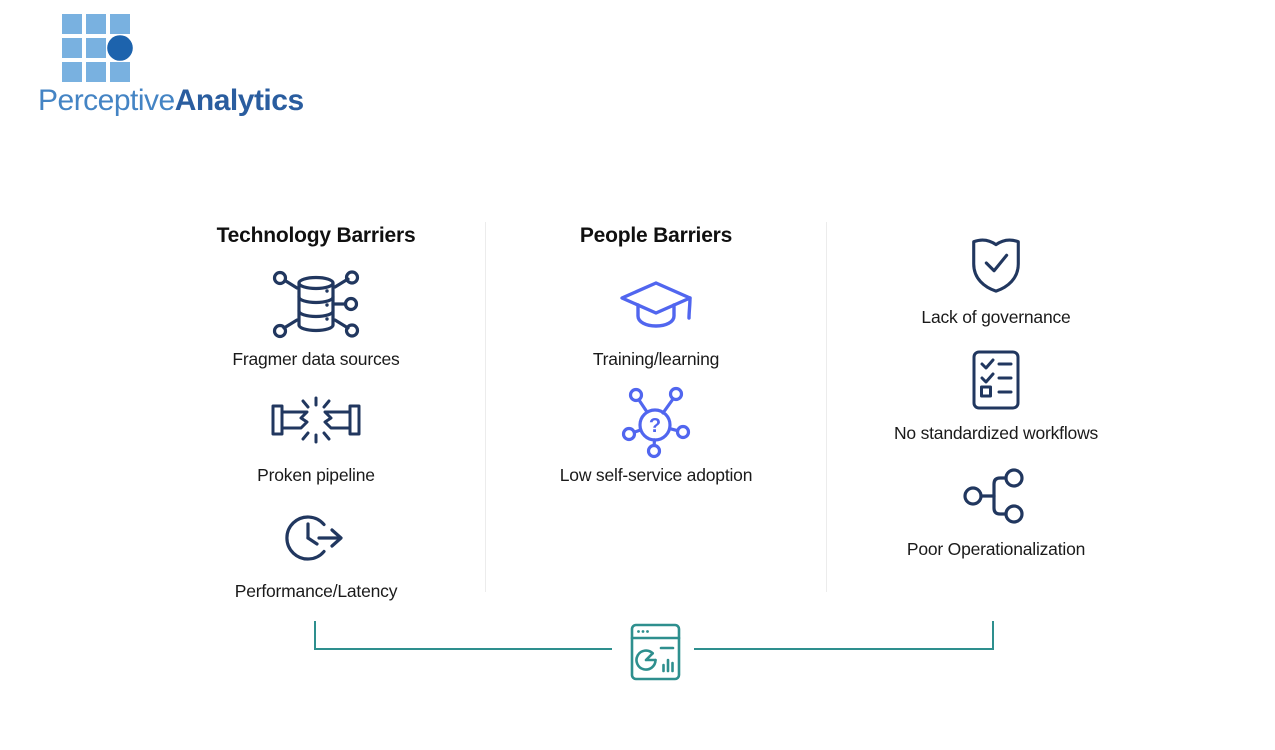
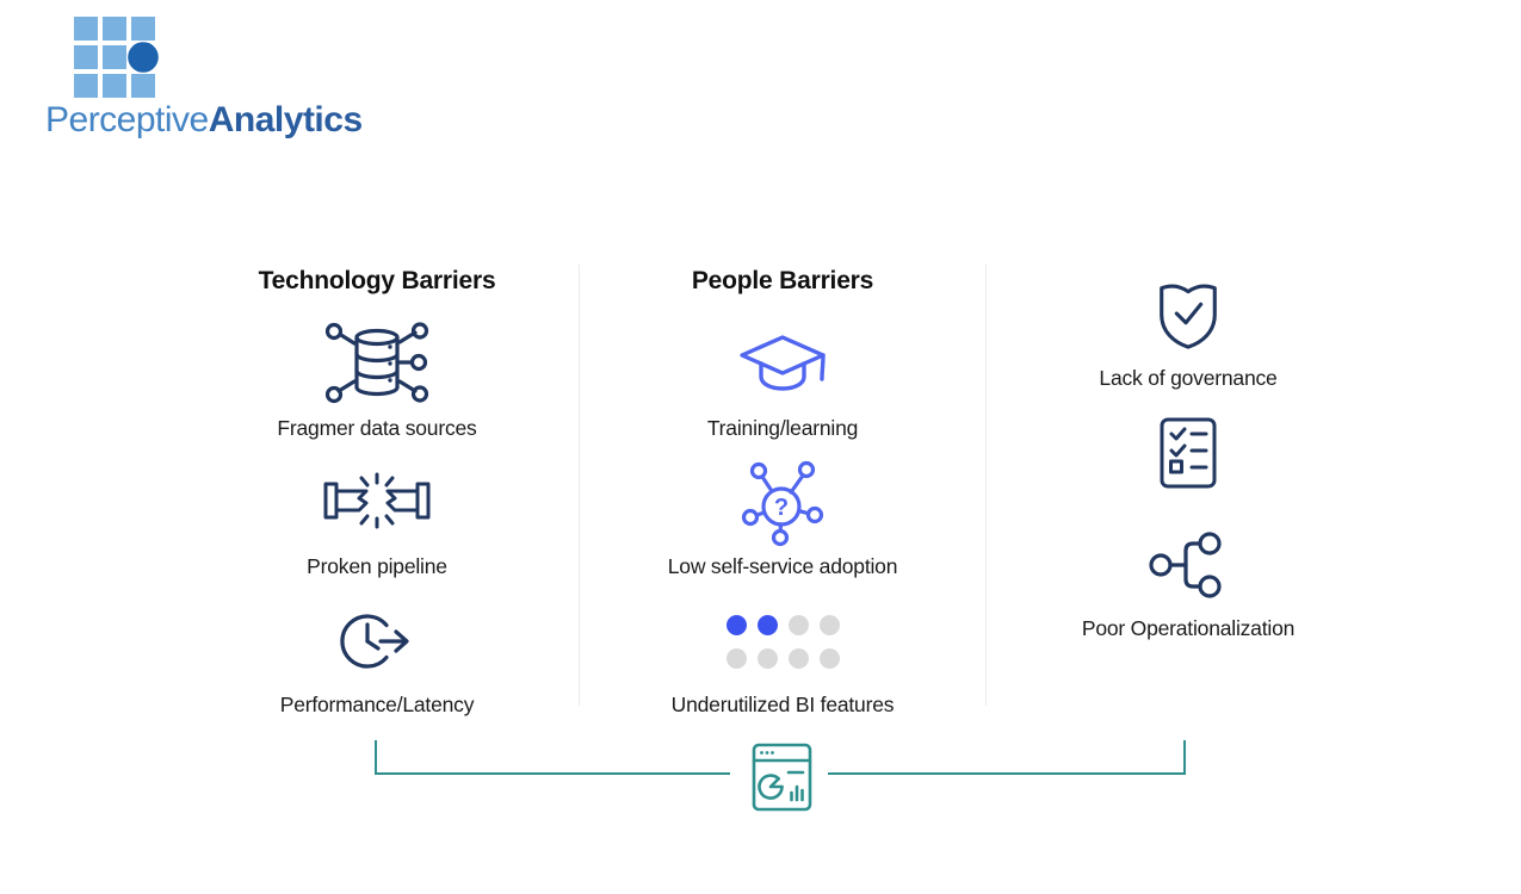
  PerceptiveAnalytics
  Technology Barriers
  Fragmer data sources
  Proken pipeline
  Performance/Latency
  People Barriers
  Training/learning
  ?
  Low self-service adoption
+ Underutilized BI features
  Lack of governance
- No standardized workflows
  Poor Operationalization
